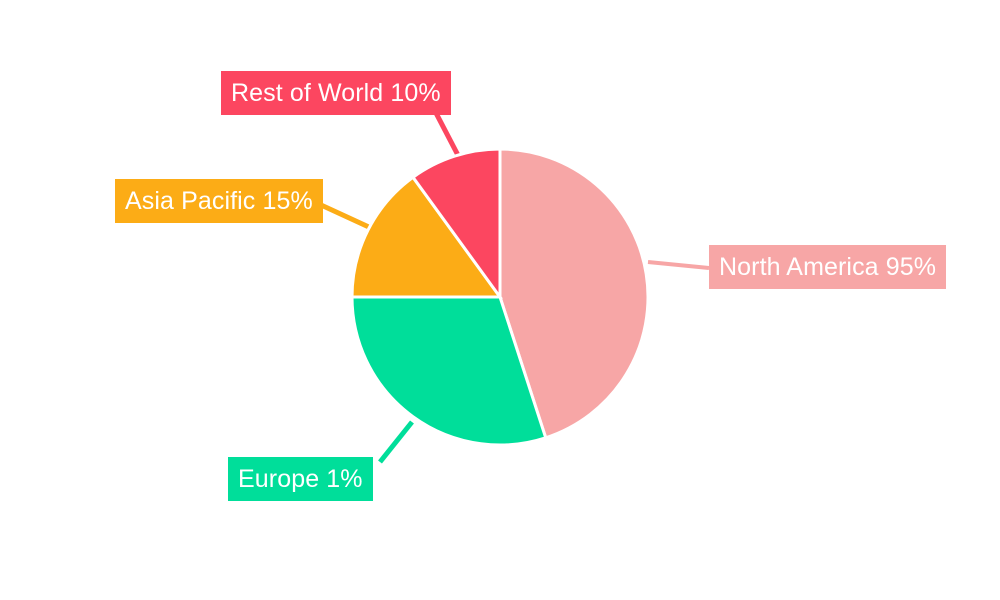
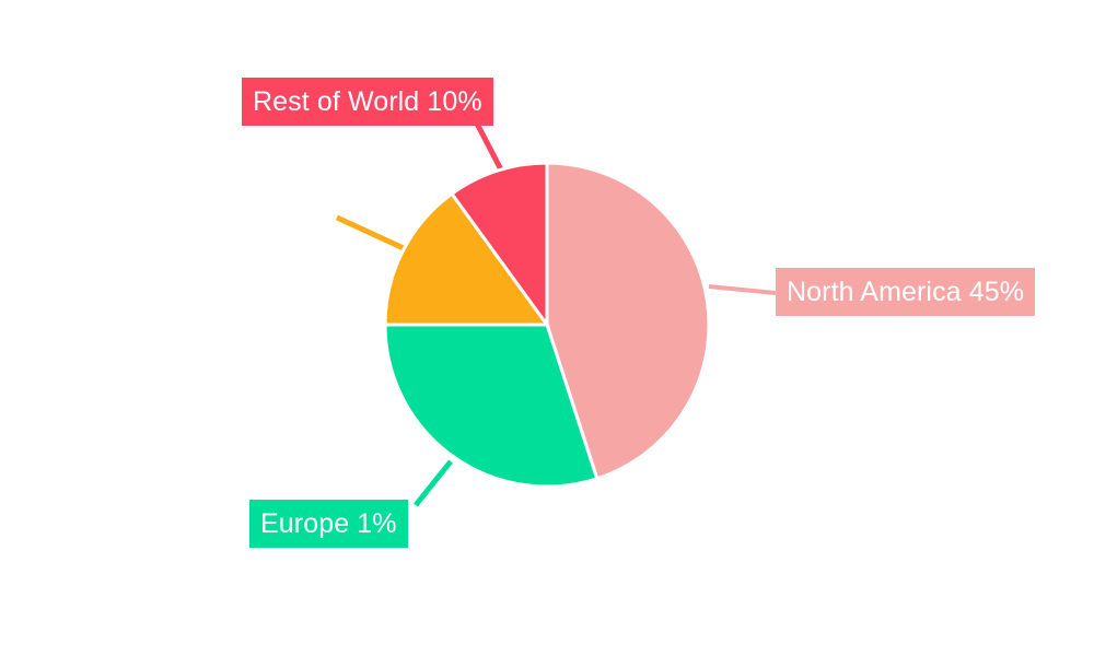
- North America 95%
+ North America 45%
  Europe 1%
- Asia Pacific 15%
  Rest of World 10%
